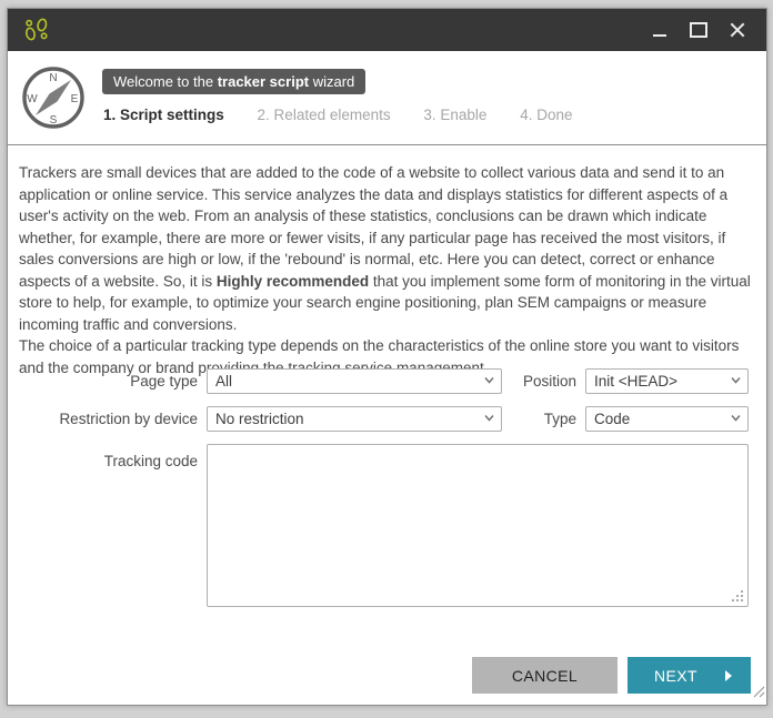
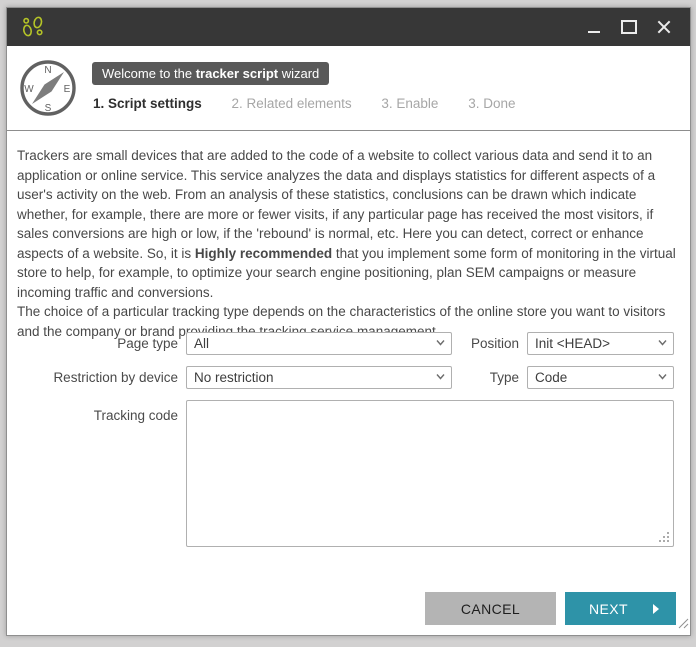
  N
  E
  S
  W
  Welcome to the tracker script wizard
- 1. Script settings 2. Related elements 3. Enable 4. Done
+ 1. Script settings 2. Related elements 3. Enable 3. Done
  Trackers are small devices that are added to the code of a website to collect various data and send it to an application or online service. This service analyzes the data and displays statistics for different aspects of a user's activity on the web. From an analysis of these statistics, conclusions can be drawn which indicate whether, for example, there are more or fewer visits, if any particular page has received the most visitors, if sales conversions are high or low, if the 'rebound' is normal, etc. Here you can detect, correct or enhance aspects of a website. So, it is Highly recommended that you implement some form of monitoring in the virtual store to help, for example, to optimize your search engine positioning, plan SEM campaigns or measure incoming traffic and conversions.
  The choice of a particular tracking type depends on the characteristics of the online store you want to visitors and the company or brand providing the tracking service management.
  Page type
  All
  Position
  Init <HEAD>
  Restriction by device
  No restriction
  Type
  Code
  Tracking code
  CANCEL
  NEXT
